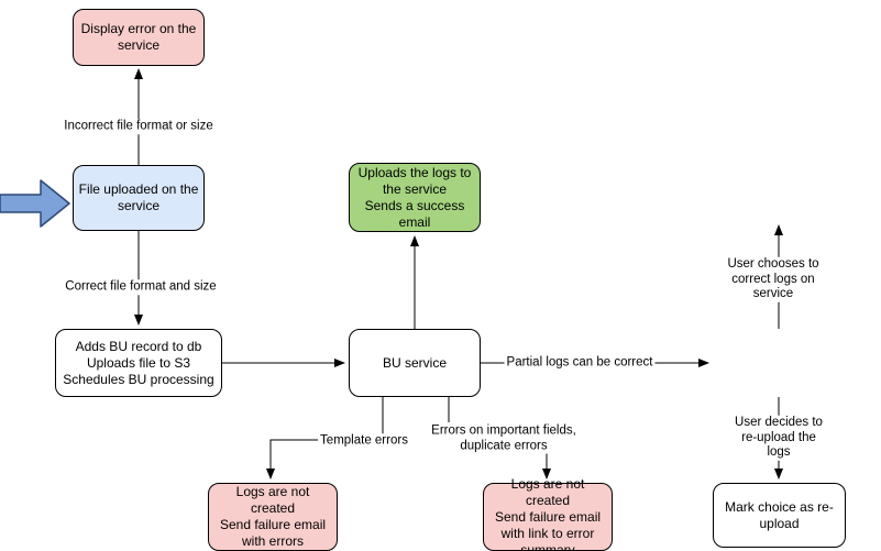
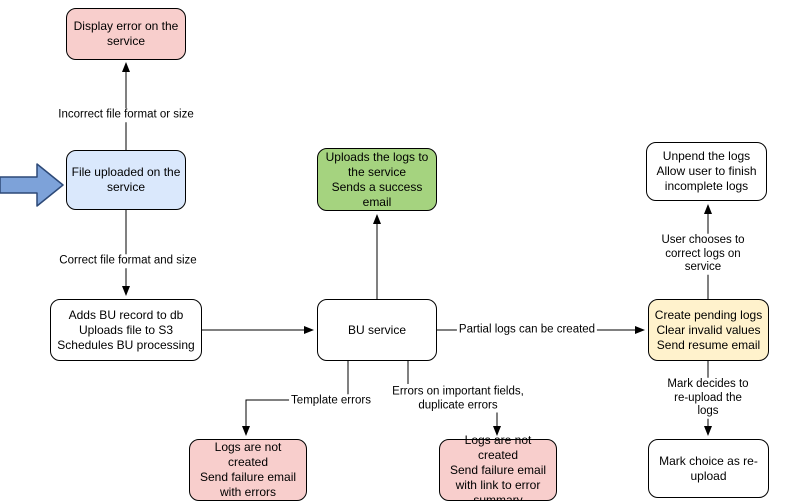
  Display error on the
  service
  File uploaded on the
  service
  Adds BU record to db
  Uploads file to S3
  Schedules BU processing
  BU service
  Uploads the logs to
  the service
  Sends a success
  email
+ Unpend the logs
+ Allow user to finish
+ incomplete logs
+ Create pending logs
+ Clear invalid values
+ Send resume email
  Mark choice as re-
  upload
  Logs are not created
  Send failure email
  with errors
  Logs are not created
  Send failure email
  with link to error
  summary
  Incorrect file format or size
  Correct file format and size
- Partial logs can be correct
+ Partial logs can be created
  Template errors
  Errors on important fields,
  duplicate errors
  User chooses to correct logs on service
- User decides to re-upload the logs
+ Mark decides to re-upload the logs
